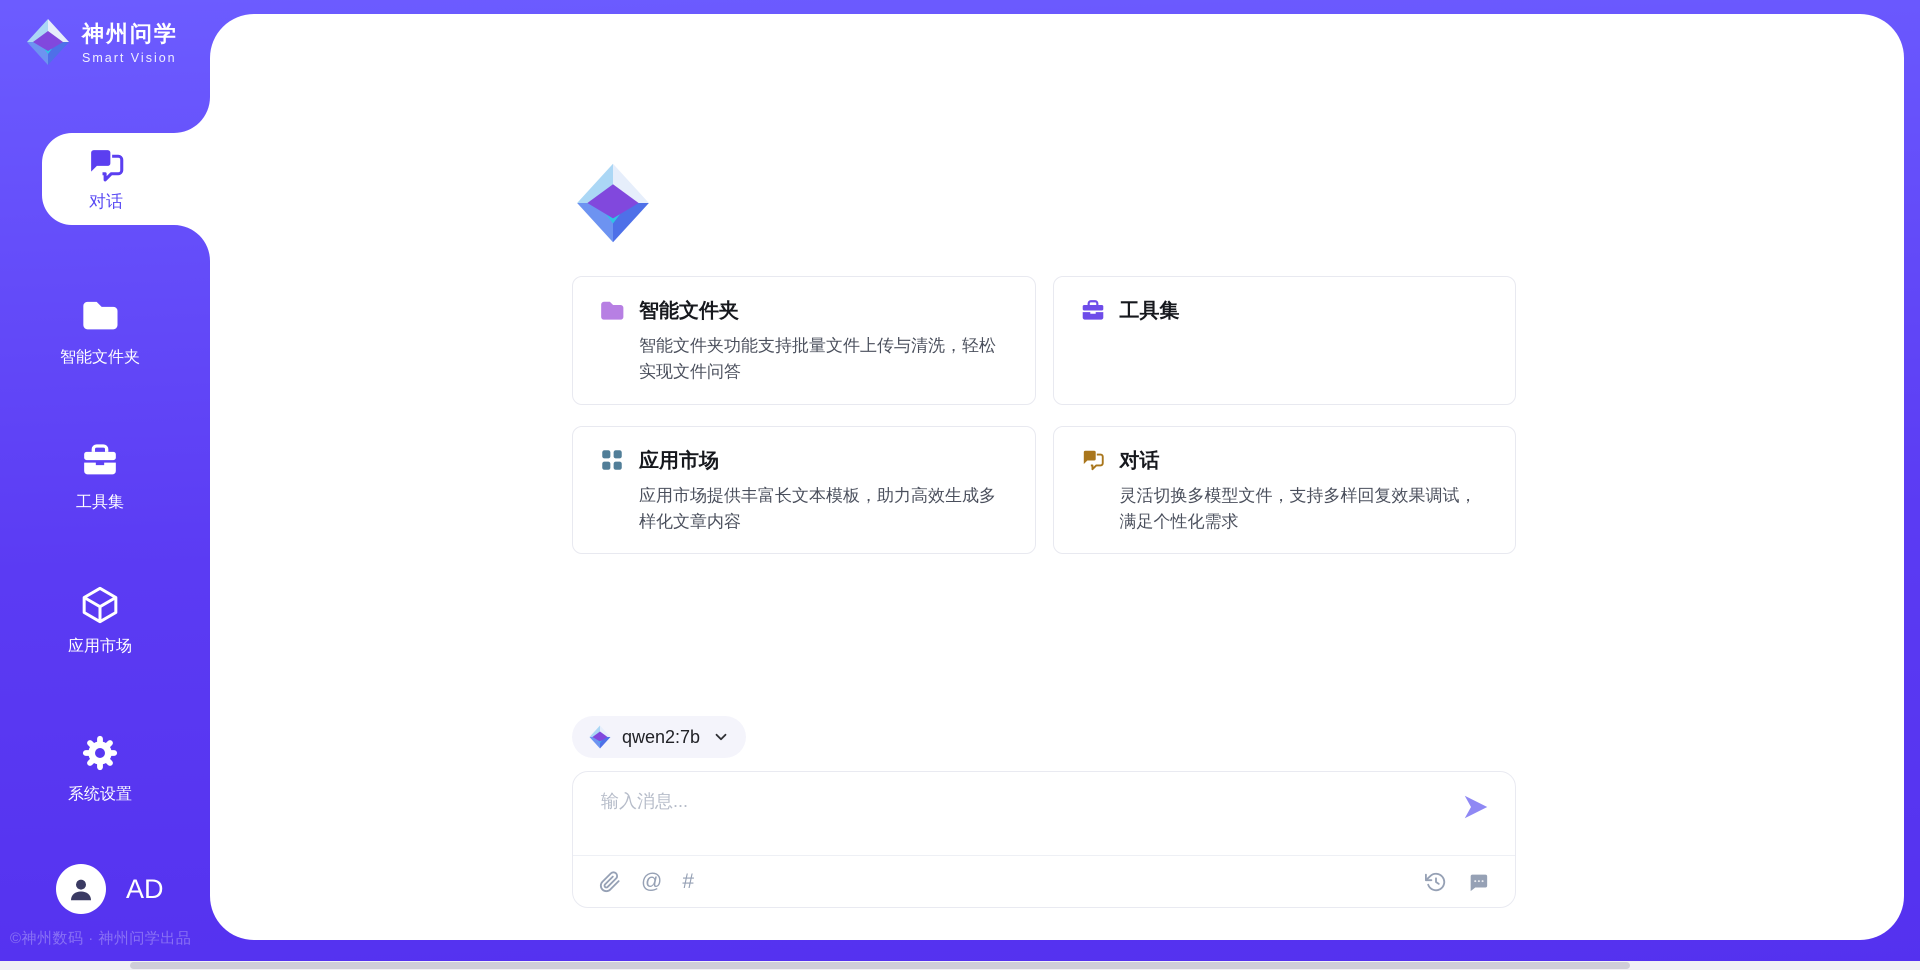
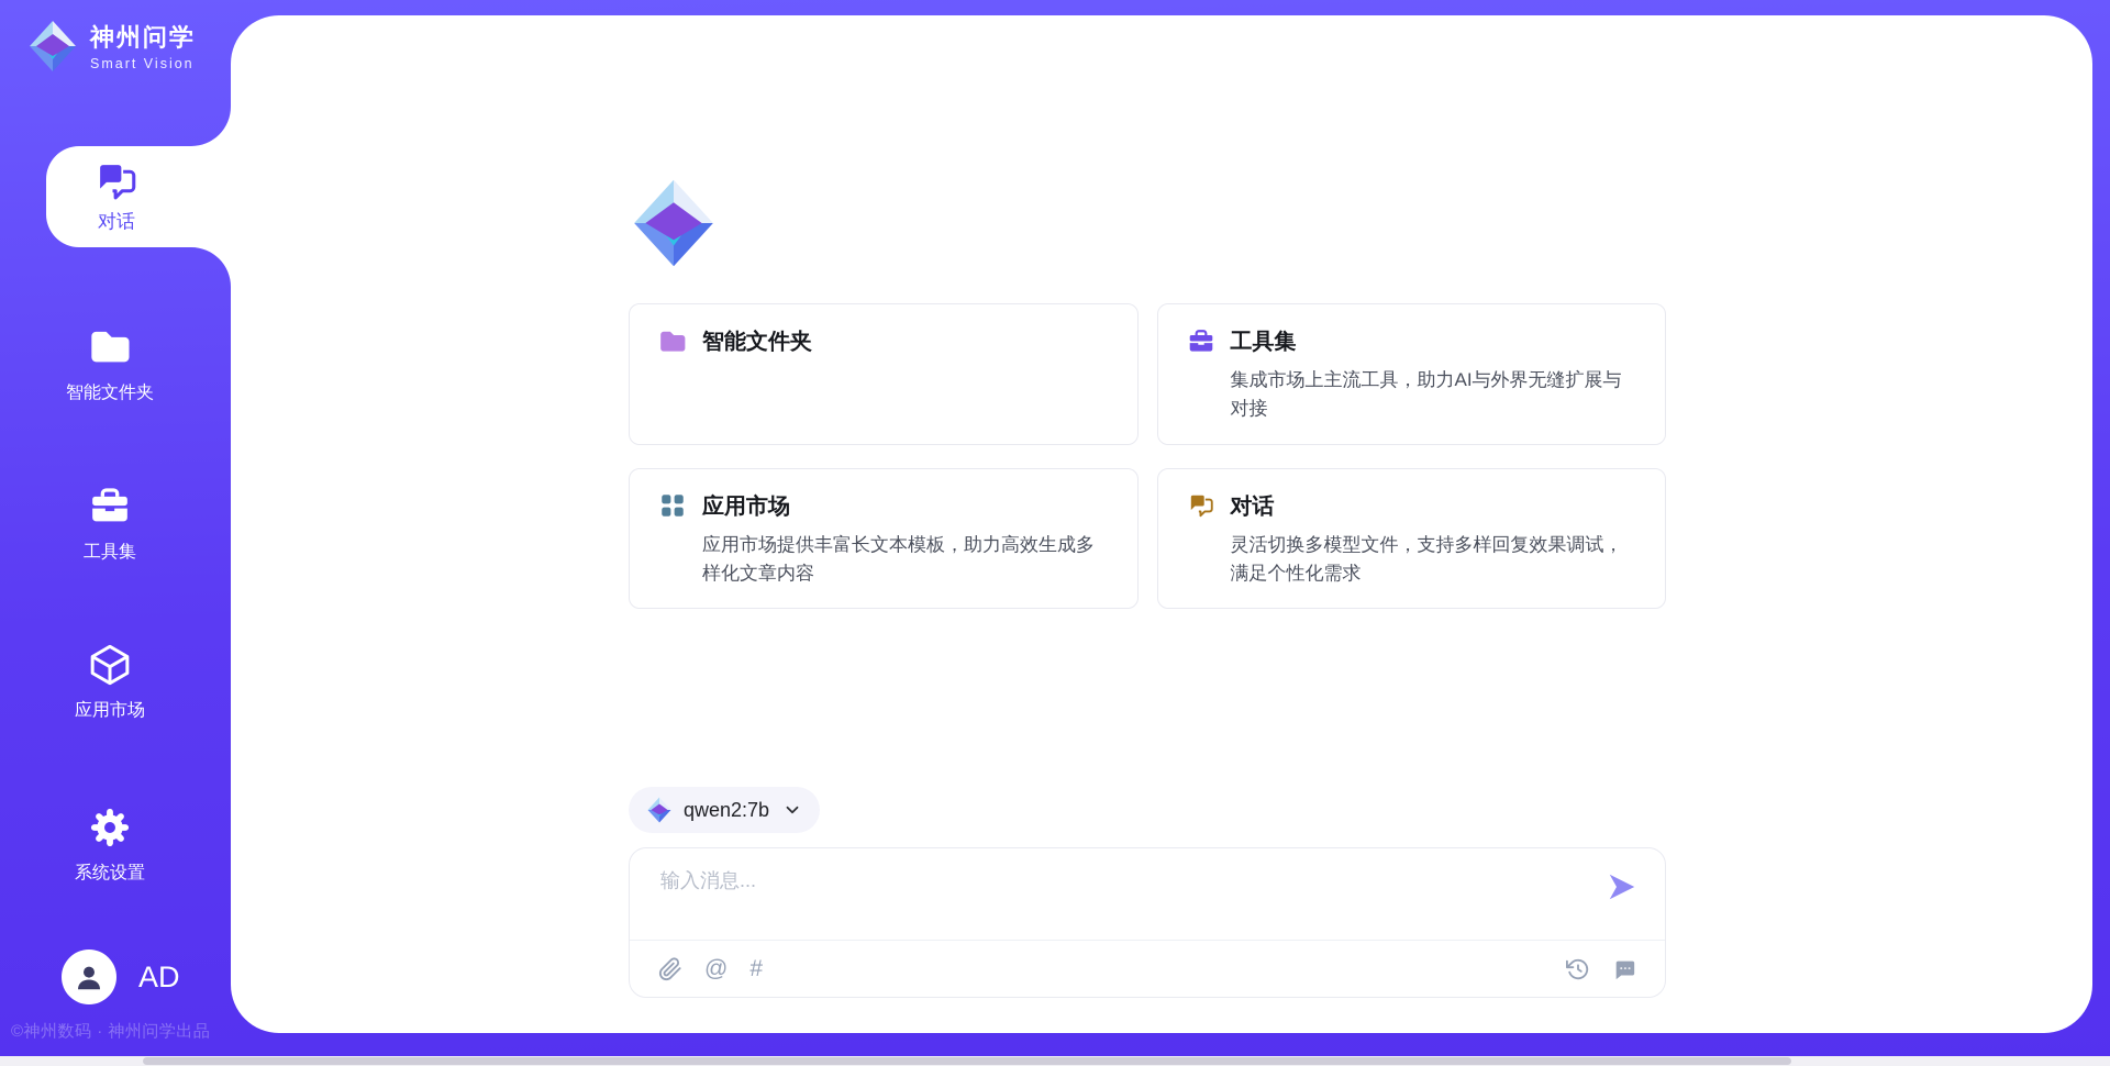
  神州问学
  Smart Vision
  对话
  智能文件夹
  工具集
  应用市场
  系统设置
  AD
  ©神州数码 · 神州问学出品
  智能文件夹
- 智能文件夹功能支持批量文件上传与清洗，轻松实现文件问答
  工具集
+ 集成市场上主流工具，助力AI与外界无缝扩展与对接
  应用市场
  应用市场提供丰富长文本模板，助力高效生成多样化文章内容
  对话
  灵活切换多模型文件，支持多样回复效果调试，满足个性化需求
  qwen2:7b
  输入消息...
  @
  #
